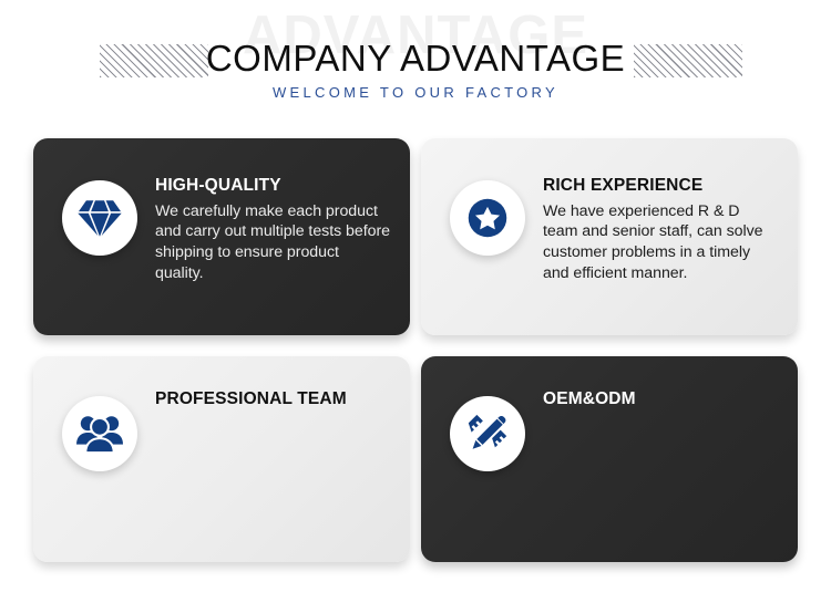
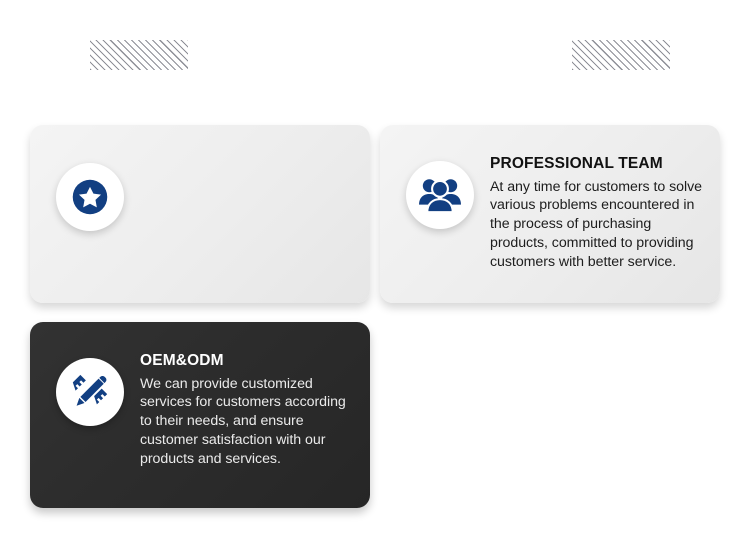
- ADVANTAGE
- COMPANY ADVANTAGE
- WELCOME TO OUR FACTORY
- HIGH-QUALITY
- We carefully make each product and carry out multiple tests before shipping to ensure product quality.
- RICH EXPERIENCE
- We have experienced R & D team and senior staff, can solve customer problems in a timely and efficient manner.
  PROFESSIONAL TEAM
+ At any time for customers to solve various problems encountered in the process of purchasing products, committed to providing customers with better service.
  OEM&ODM
+ We can provide customized services for customers according to their needs, and ensure customer satisfaction with our products and services.
